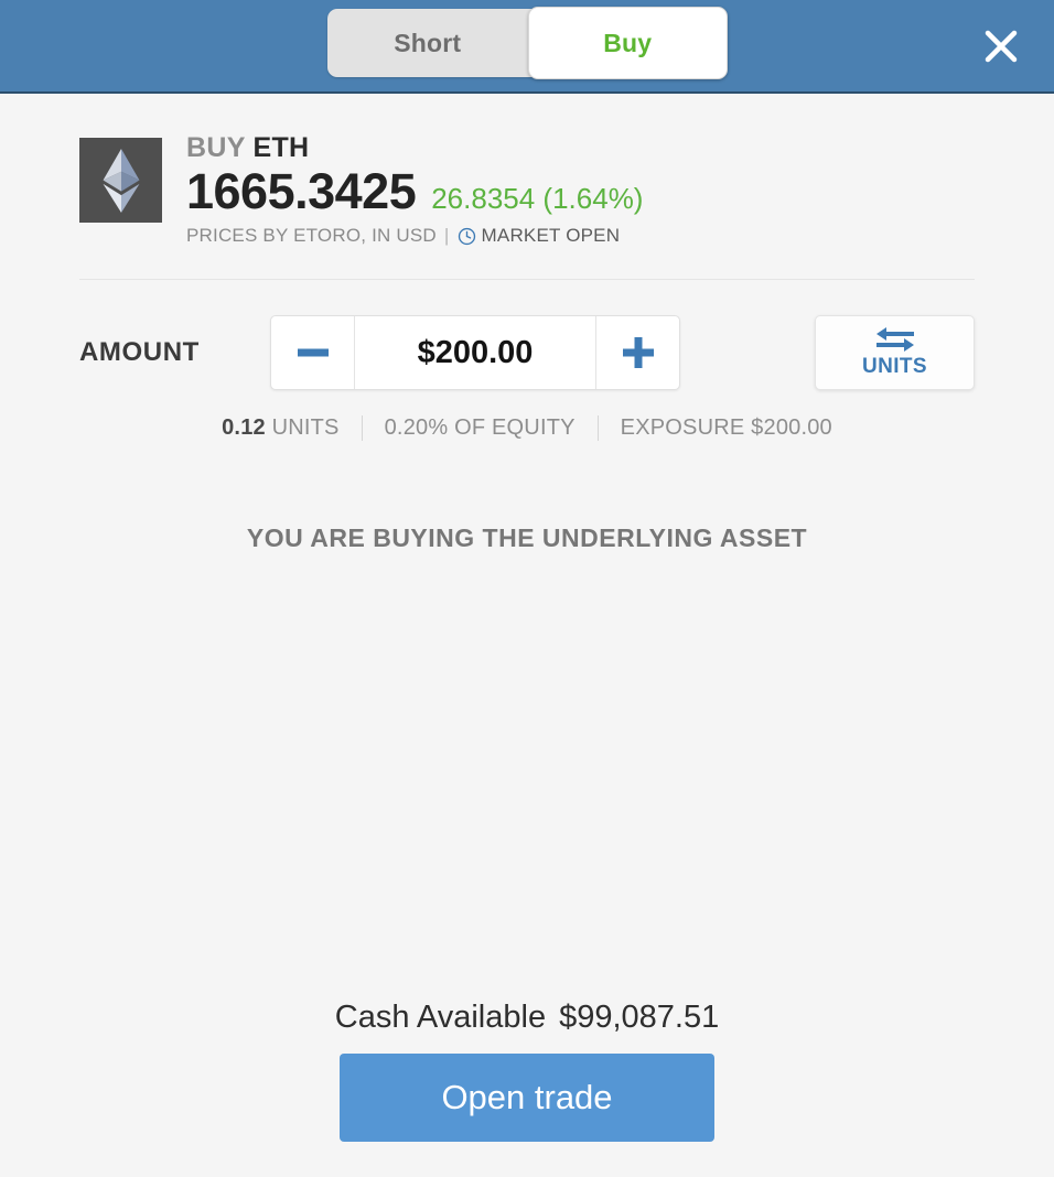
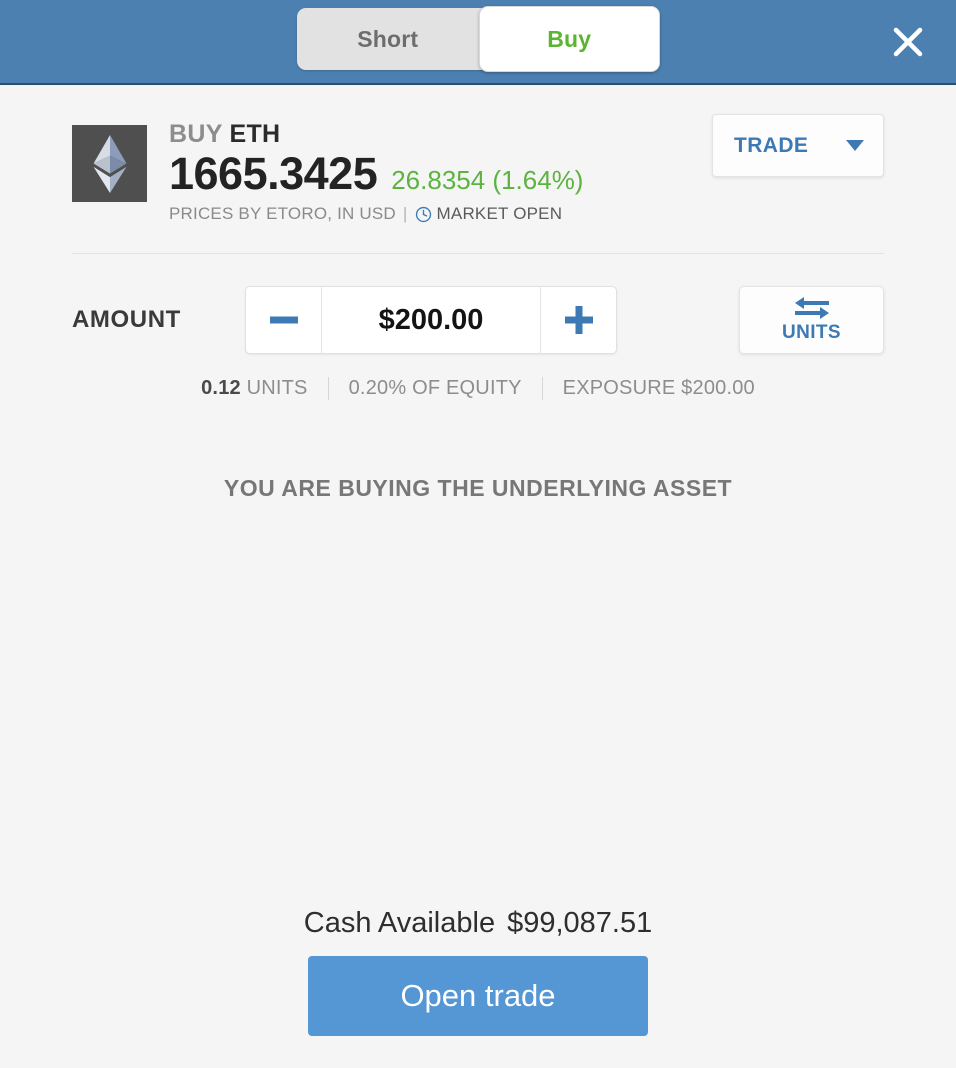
  Short
  Buy
  BUY ETH
  1665.3425
  26.8354 (1.64%)
  PRICES BY ETORO, IN USD
  |
  MARKET OPEN
+ TRADE
  AMOUNT
  $200.00
  UNITS
  0.12 UNITS
  0.20% OF EQUITY
  EXPOSURE $200.00
  YOU ARE BUYING THE UNDERLYING ASSET
  Cash Available $99,087.51
  Open trade
